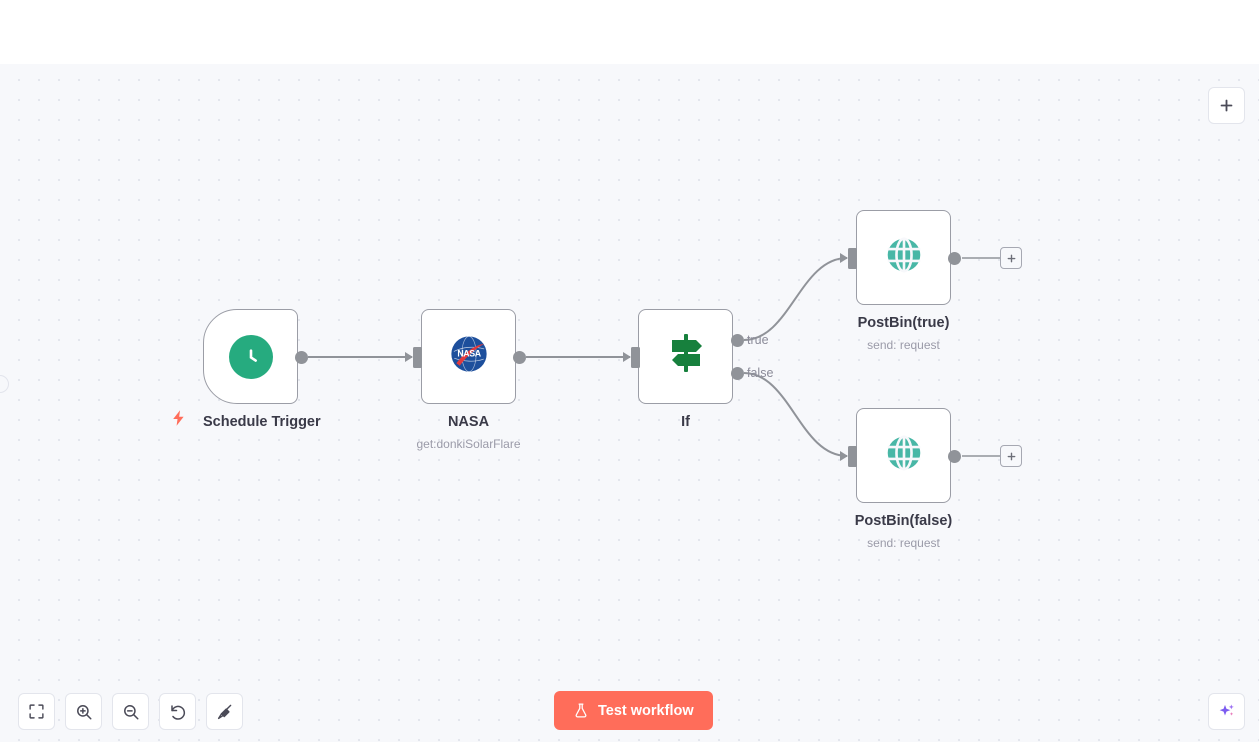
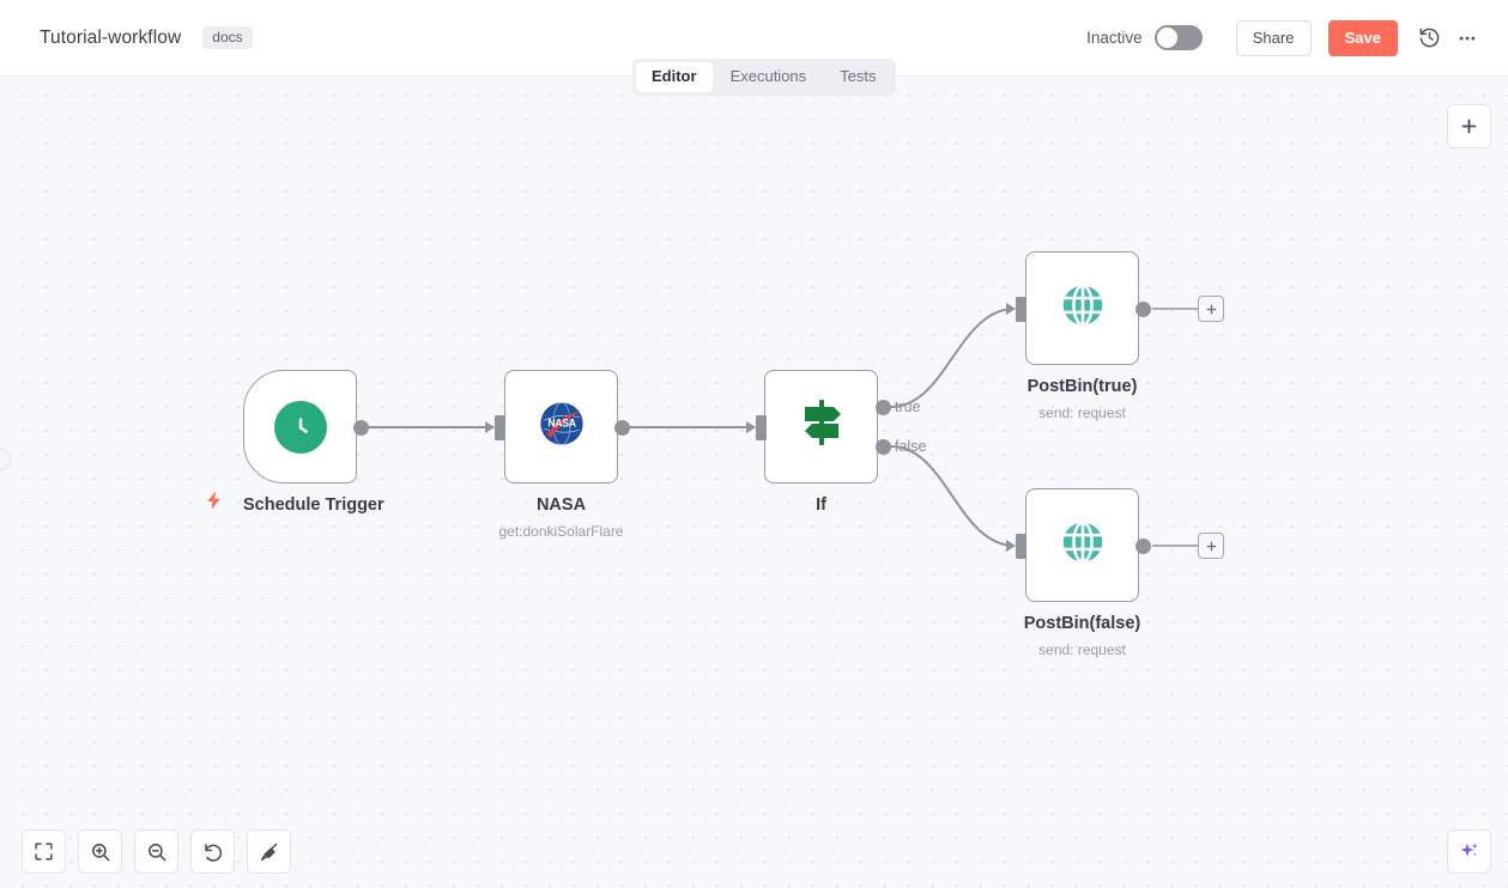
+ Tutorial-workflow
+ docs
+ Inactive
+ Share
+ Save
+ Editor
+ Executions
+ Tests
  Schedule Trigger
  NASA
  NASA
  get:donkiSolarFlare
  true
  false
  If
  PostBin(true)
  send: request
  PostBin(false)
  send: request
- Test workflow
